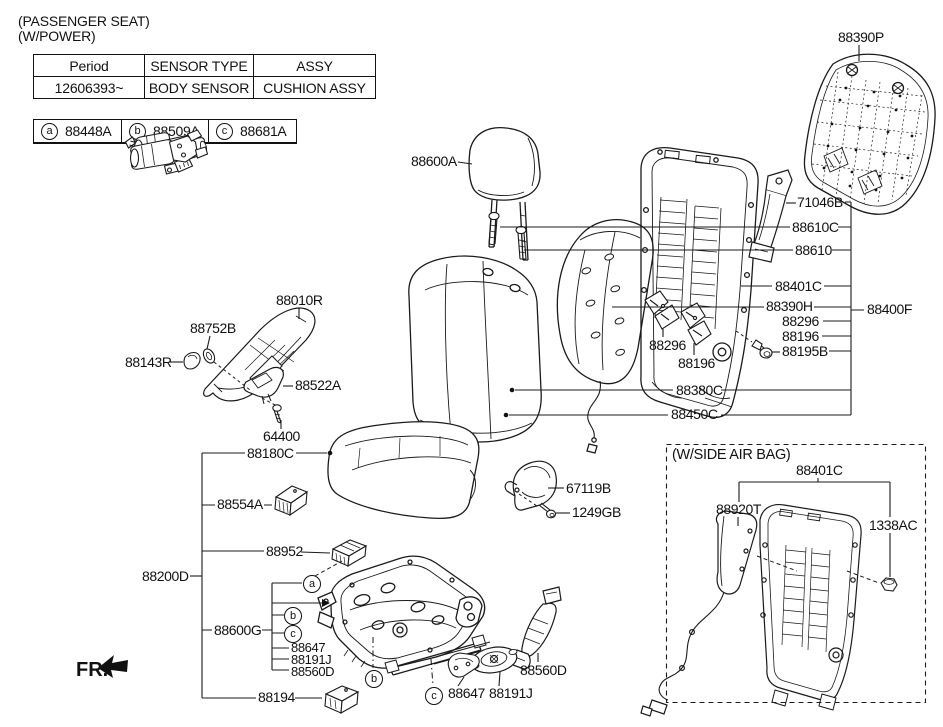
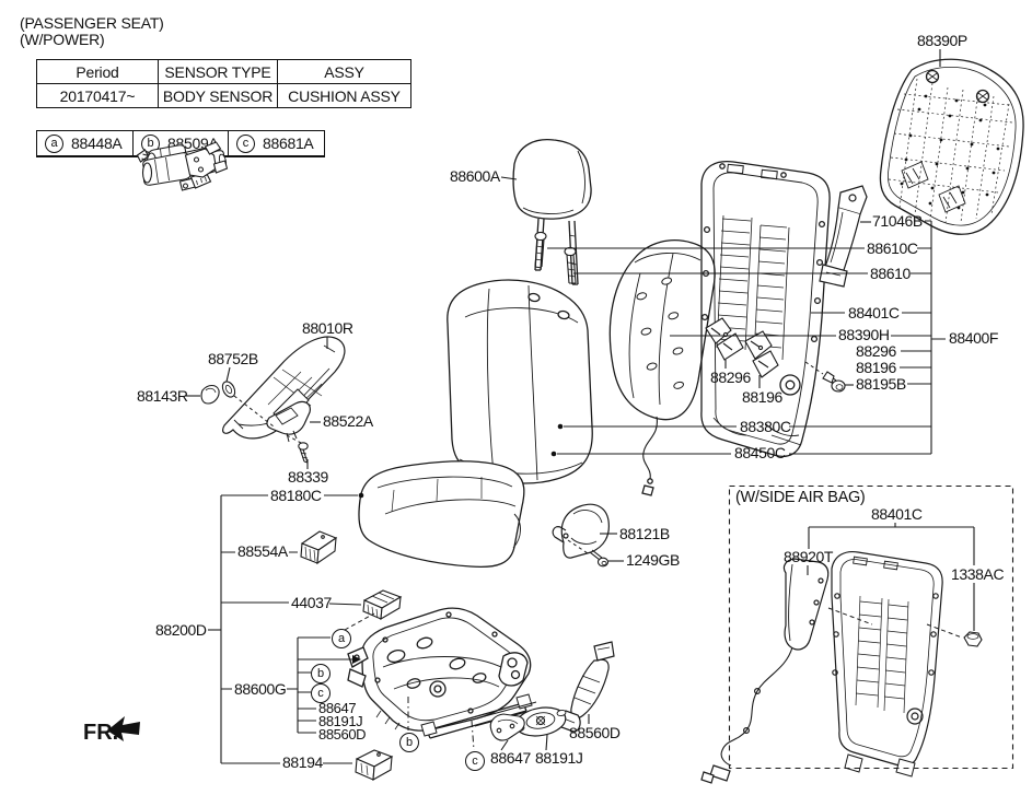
  (PASSENGER SEAT)
  (W/POWER)
  Period	SENSOR TYPE	ASSY
- 12606393~	BODY SENSOR	CUSHION ASSY
+ 20170417~	BODY SENSOR	CUSHION ASSY
  a 88448A	b 88509	c 88681A
  88390P
  88600A
  71046B
  88610C
  88610
  88401C
  88390H
  88296
  88196
  88195B
  88400F
  88296
  88196
  88380C
  88450C
  88010R
  88752B
  88143R
  88522A
- 64400
+ 88339
  88180C
- 67119B
+ 88121B
  1249GB
  88554A
- 88952
+ 44037
  88200D
  88600G
  88647
  88191J
  88560D
  88194
  88560D
  88647
  88191J
  (W/SIDE AIR BAG)
  88401C
  88920T
  1338AC
  FR.
  a
  b
  c
  b
  c
